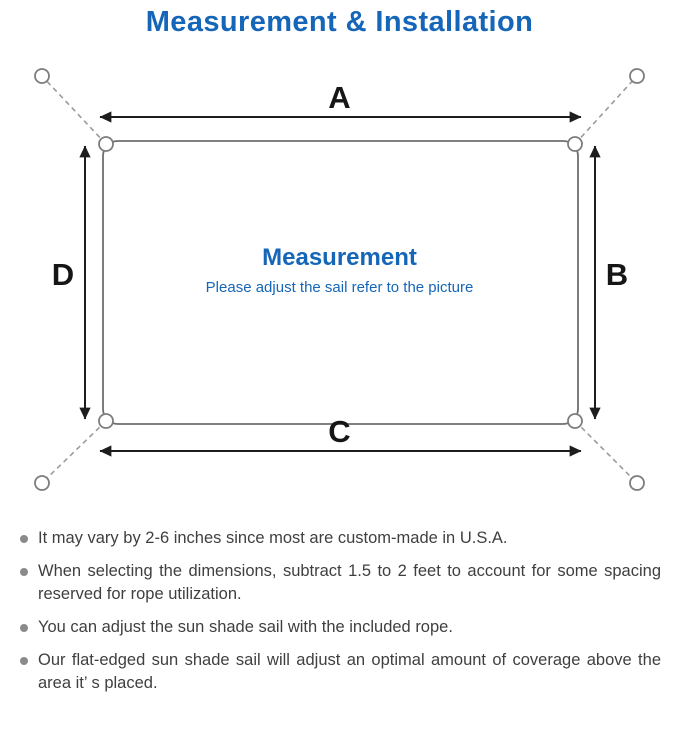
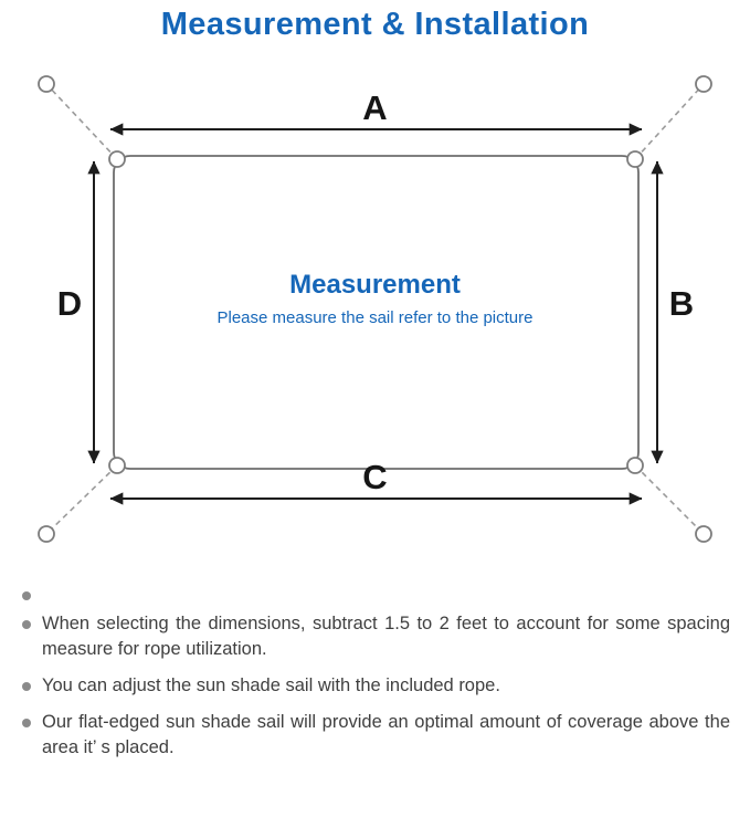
  Measurement & Installation
  A
  B
  C
  D
  Measurement
- Please adjust the sail refer to the picture
+ Please measure the sail refer to the picture
- It may vary by 2-6 inches since most are custom-made in U.S.A.
- When selecting the dimensions, subtract 1.5 to 2 feet to account for some spacing reserved for rope utilization.
+ When selecting the dimensions, subtract 1.5 to 2 feet to account for some spacing measure for rope utilization.
  You can adjust the sun shade sail with the included rope.
- Our flat-edged sun shade sail will adjust an optimal amount of coverage above the area it’ s placed.
+ Our flat-edged sun shade sail will provide an optimal amount of coverage above the area it’ s placed.
